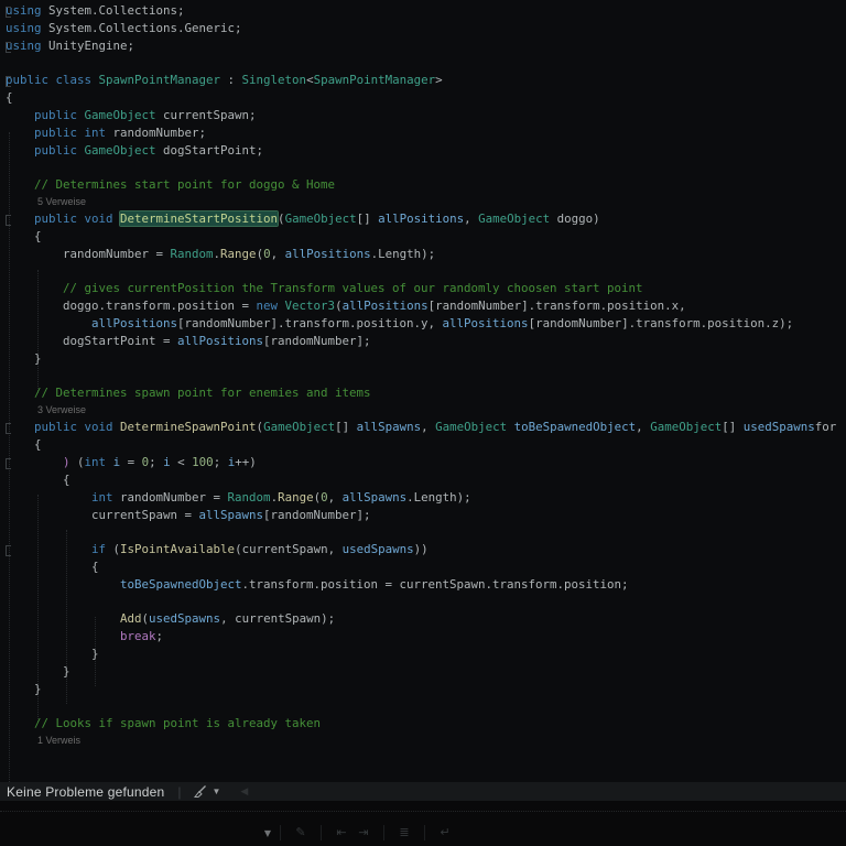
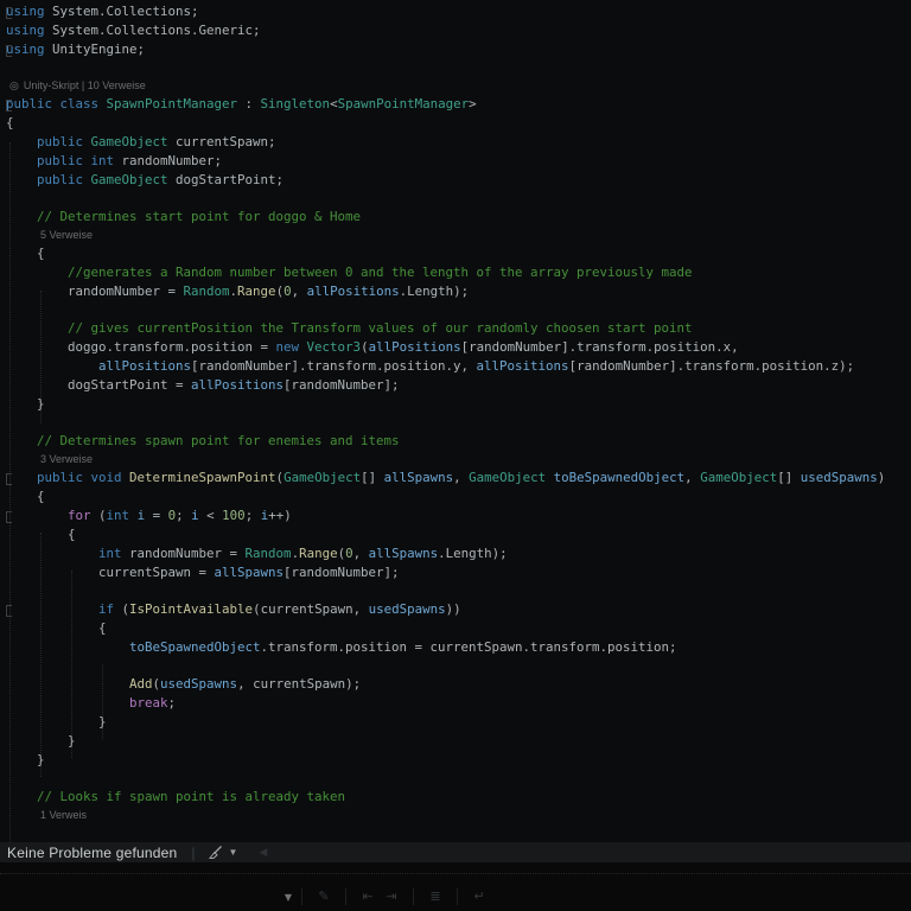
  using System.Collections;
  using System.Collections.Generic;
  using UnityEngine;
+ ◎ Unity-Skript | 10 Verweise
  public class SpawnPointManager : Singleton<SpawnPointManager>
  {
  public GameObject currentSpawn;
  public int randomNumber;
  public GameObject dogStartPoint;
  // Determines start point for doggo & Home
  5 Verweise
- public void DetermineStartPosition(GameObject[] allPositions, GameObject doggo)
  {
+ //generates a Random number between 0 and the length of the array previously made
  randomNumber = Random.Range(0, allPositions.Length);
  // gives currentPosition the Transform values of our randomly choosen start point
  doggo.transform.position = new Vector3(allPositions[randomNumber].transform.position.x,
  allPositions[randomNumber].transform.position.y, allPositions[randomNumber].transform.position.z);
  dogStartPoint = allPositions[randomNumber];
  }
  // Determines spawn point for enemies and items
  3 Verweise
- public void DetermineSpawnPoint(GameObject[] allSpawns, GameObject toBeSpawnedObject, GameObject[] usedSpawnsfor
+ public void DetermineSpawnPoint(GameObject[] allSpawns, GameObject toBeSpawnedObject, GameObject[] usedSpawns)
  {
- ) (int i = 0; i < 100; i++)
+ for (int i = 0; i < 100; i++)
  {
  int randomNumber = Random.Range(0, allSpawns.Length);
  currentSpawn = allSpawns[randomNumber];
  if (IsPointAvailable(currentSpawn, usedSpawns))
  {
  toBeSpawnedObject.transform.position = currentSpawn.transform.position;
  Add(usedSpawns, currentSpawn);
  break;
  }
  }
  }
  // Looks if spawn point is already taken
  1 Verweis
  Keine Probleme gefunden
  ▼
  ◀
  ▼
  ✎
  ⇤
  ⇥
  ≣
  ↵
